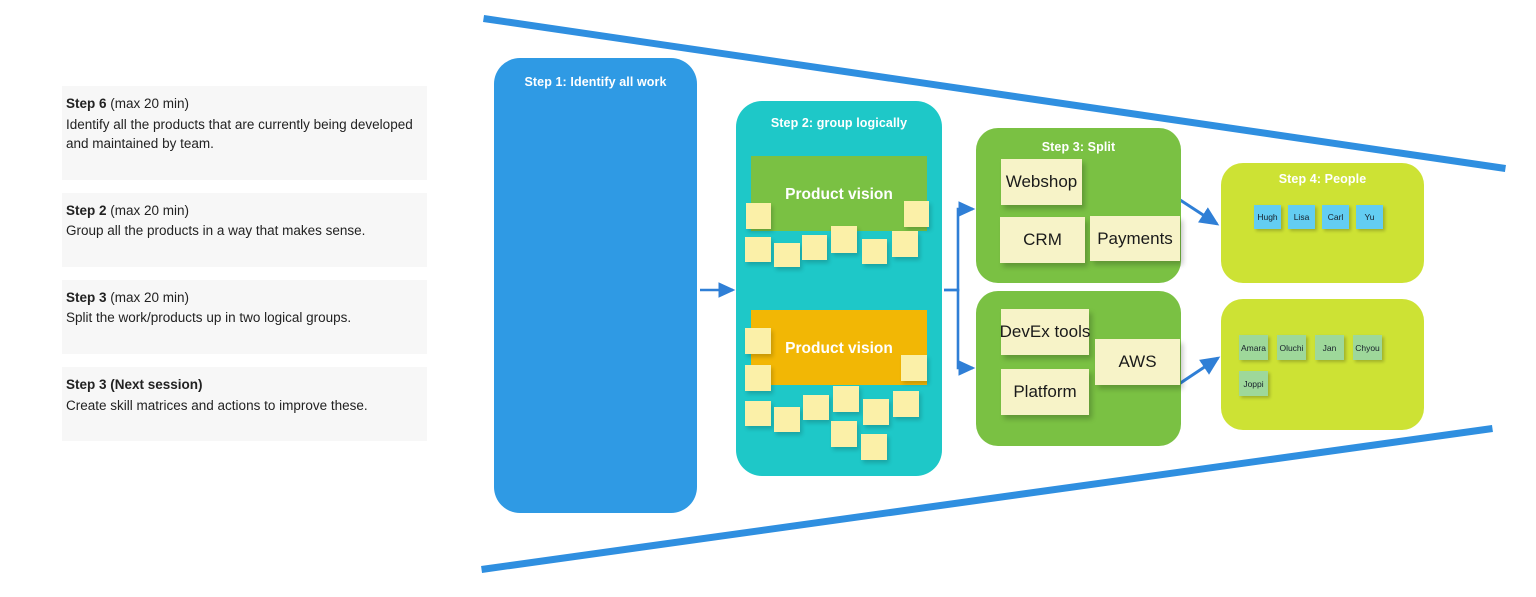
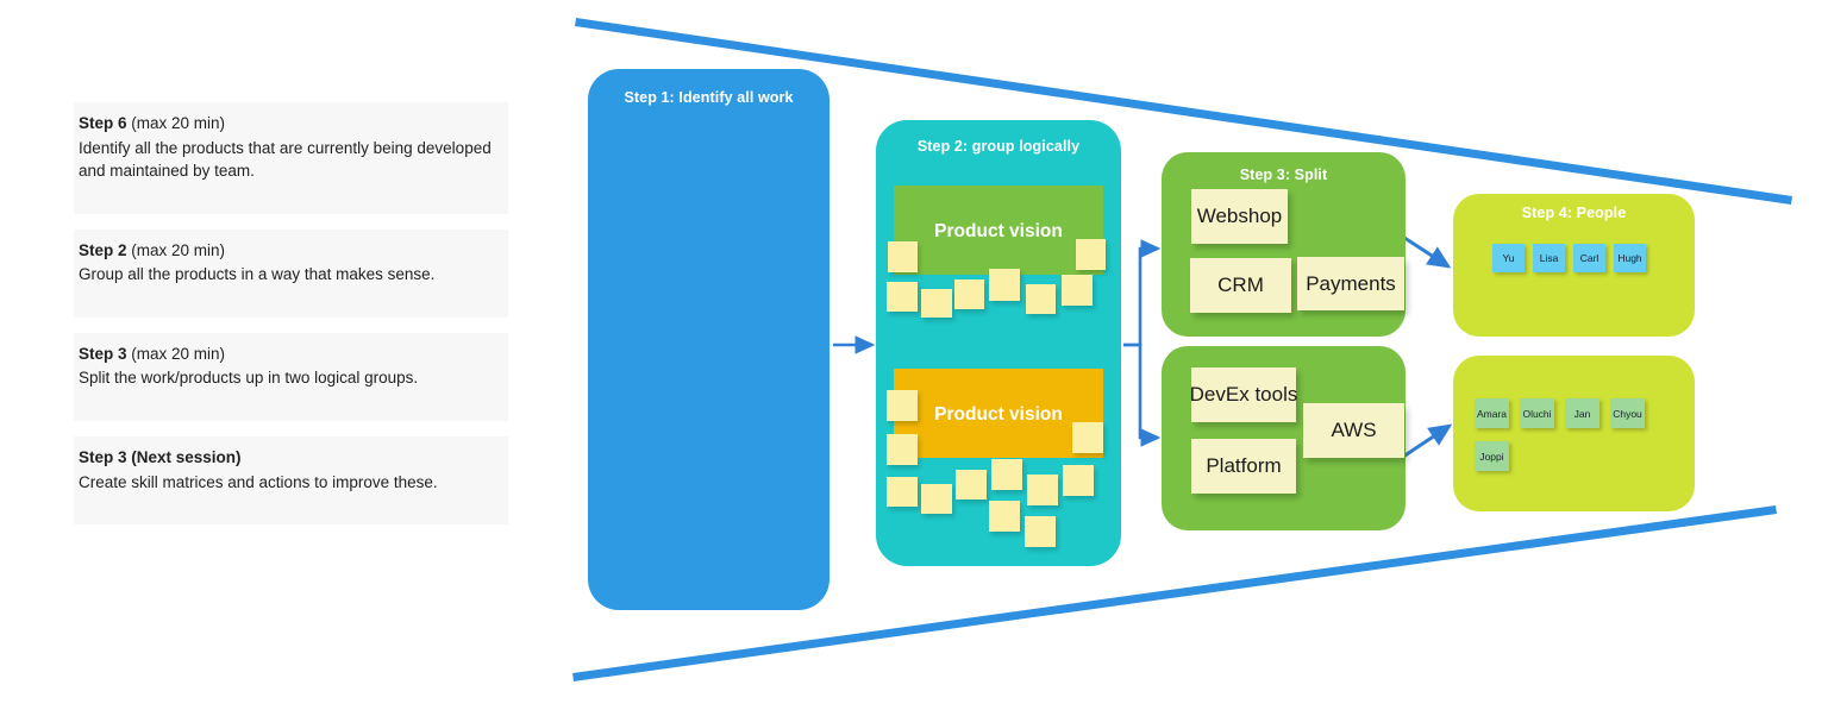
  Step 6 (max 20 min)
  Identify all the products that are currently being developed and maintained by team.
  Step 2 (max 20 min)
  Group all the products in a way that makes sense.
  Step 3 (max 20 min)
  Split the work/products up in two logical groups.
  Step 3 (Next session)
  Create skill matrices and actions to improve these.
  Step 1: Identify all work
  Step 2: group logically
  Product vision
  Product vision
  Step 3: Split
  Webshop
  CRM
  Payments
  DevEx tools
  Platform
  AWS
  Step 4: People
- Hugh
+ Yu
  Lisa
  Carl
- Yu
+ Hugh
  Amara
  Oluchi
  Jan
  Chyou
  Joppi
